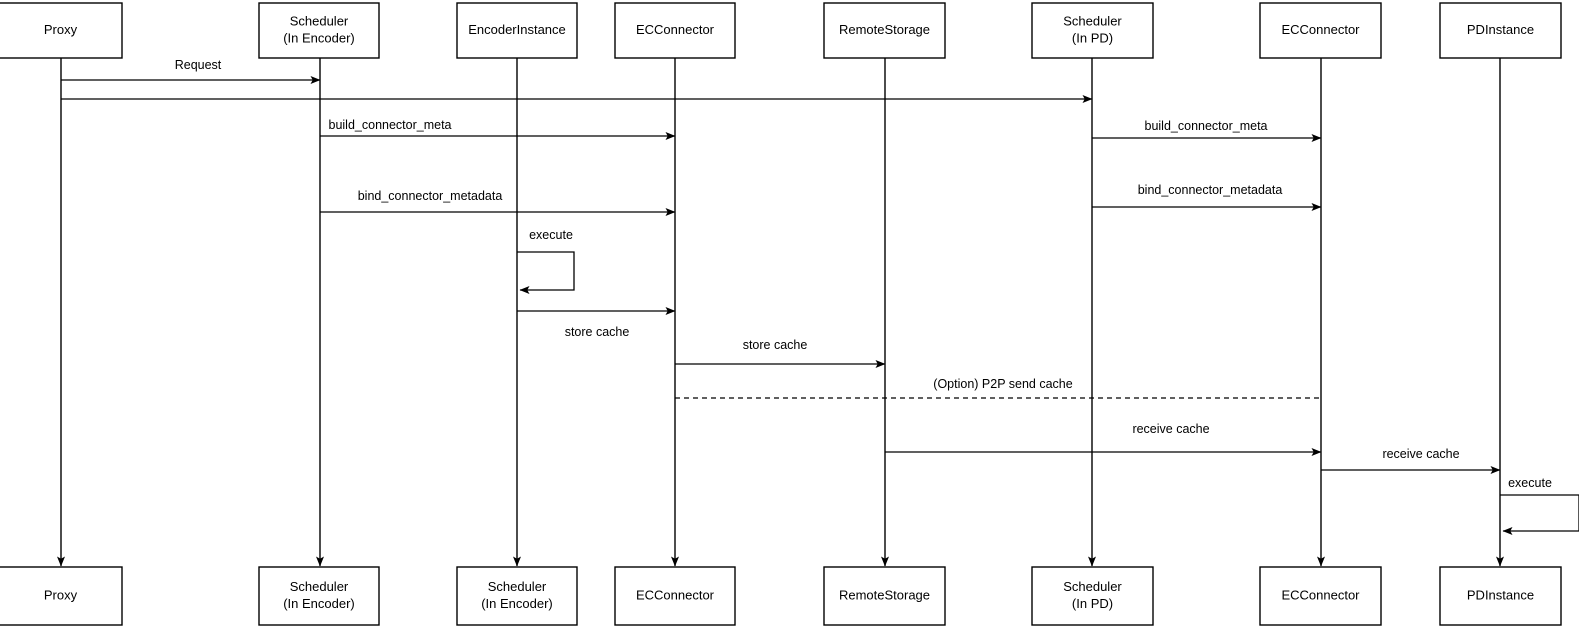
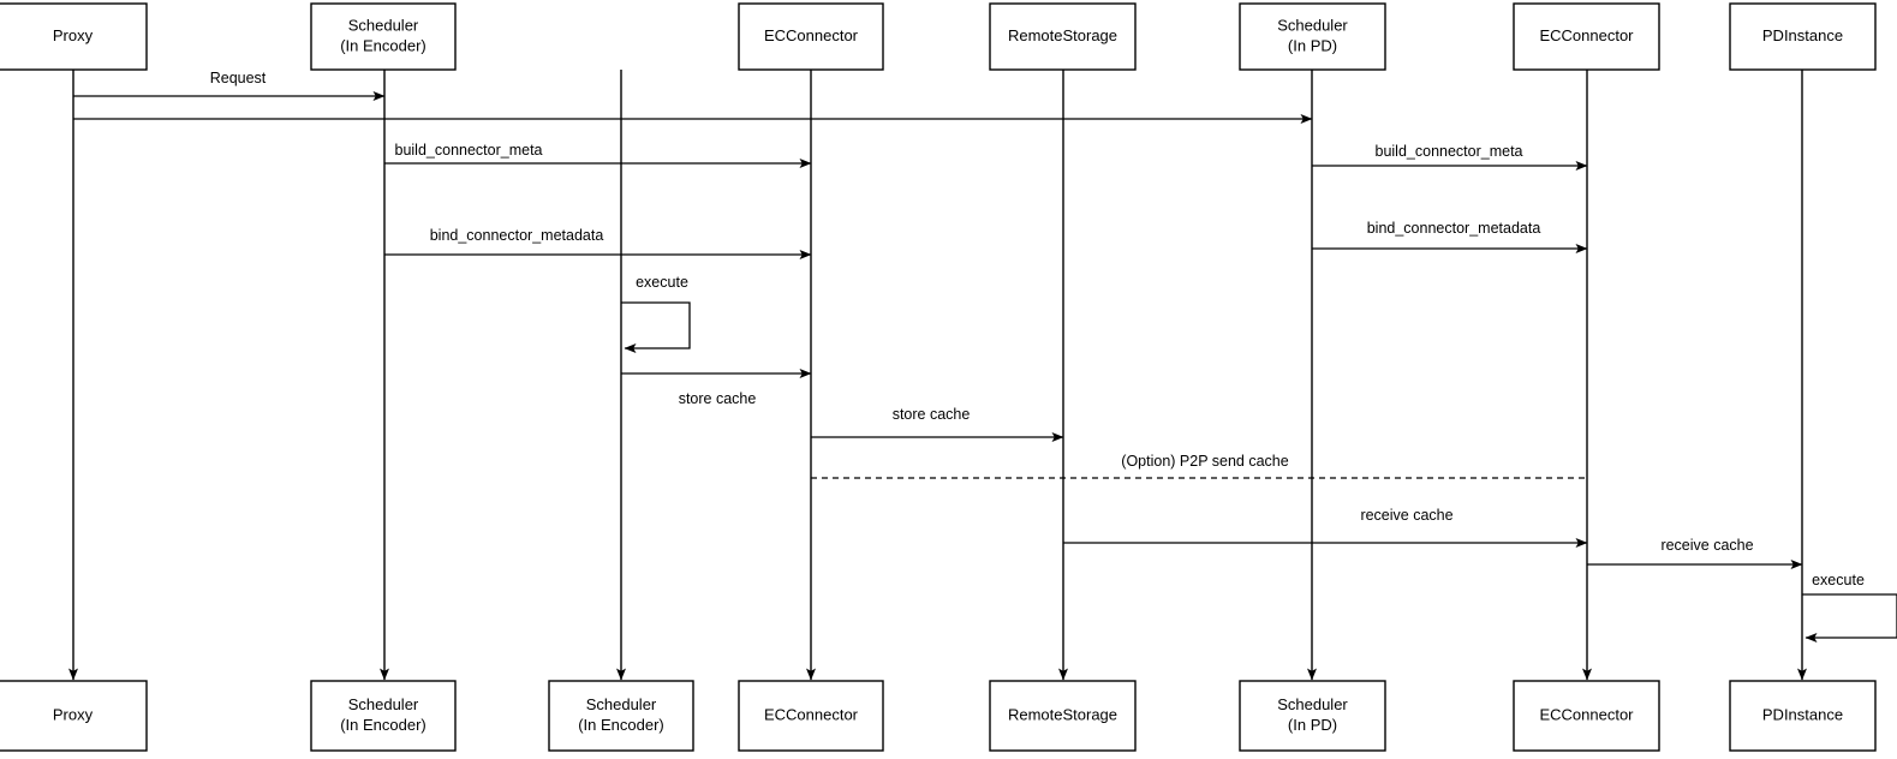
  Request
  build_connector_meta
  build_connector_meta
  bind_connector_metadata
  bind_connector_metadata
  store cache
  store cache
  (Option) P2P send cache
  receive cache
  receive cache
  execute
  execute
  Proxy
  Scheduler
  (In Encoder)
- EncoderInstance
  ECConnector
  RemoteStorage
  Scheduler
  (In PD)
  ECConnector
  PDInstance
  Proxy
  Scheduler
  (In Encoder)
  Scheduler
  (In Encoder)
  ECConnector
  RemoteStorage
  Scheduler
  (In PD)
  ECConnector
  PDInstance
